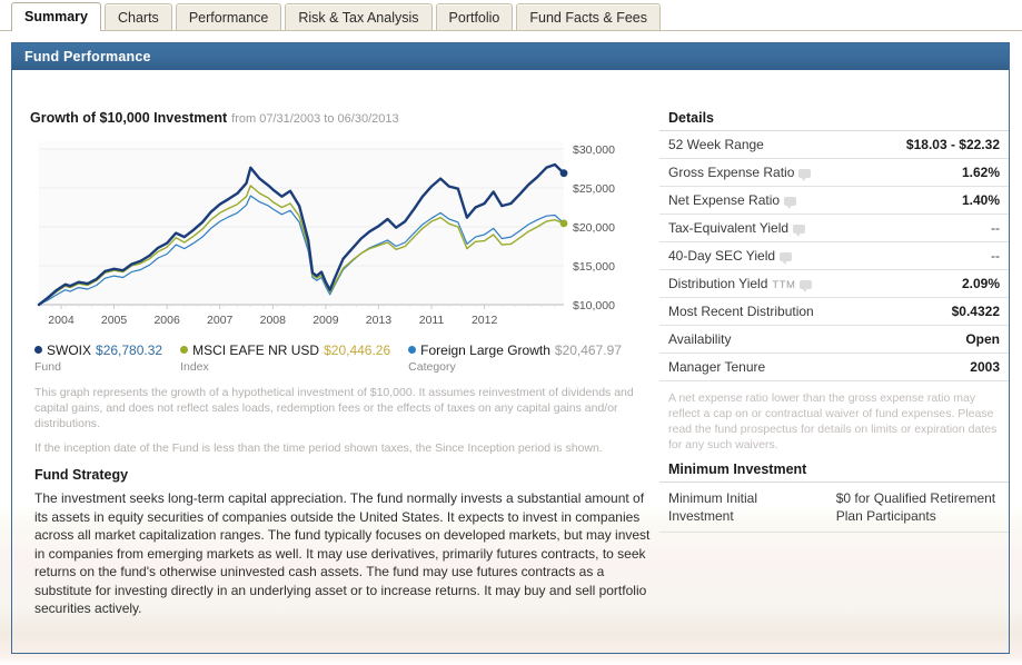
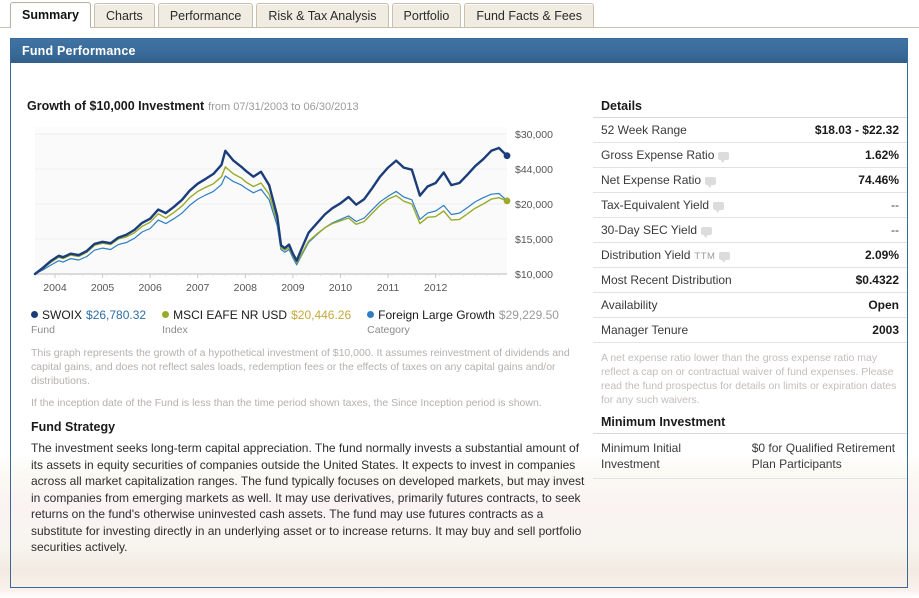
  Summary
  Charts
  Performance
  Risk & Tax Analysis
  Portfolio
  Fund Facts & Fees
  Fund Performance
  Growth of $10,000 Investment from 07/31/2003 to 06/30/2013
  $10,000
  $15,000
  $20,000
- $25,000
+ $44,000
  $30,000
  2004
  2005
  2006
  2007
  2008
  2009
- 2013
+ 2010
  2011
  2012
  SWOIX $26,780.32
  Fund
  MSCI EAFE NR USD $20,446.26
  Index
- Foreign Large Growth $20,467.97
+ Foreign Large Growth $29,229.50
  Category
  This graph represents the growth of a hypothetical investment of $10,000. It assumes reinvestment of dividends and capital gains, and does not reflect sales loads, redemption fees or the effects of taxes on any capital gains and/or distributions.
  If the inception date of the Fund is less than the time period shown taxes, the Since Inception period is shown.
  Fund Strategy
  The investment seeks long-term capital appreciation. The fund normally invests a substantial amount of its assets in equity securities of companies outside the United States. It expects to invest in companies across all market capitalization ranges. The fund typically focuses on developed markets, but may invest in companies from emerging markets as well. It may use derivatives, primarily futures contracts, to seek returns on the fund's otherwise uninvested cash assets. The fund may use futures contracts as a substitute for investing directly in an underlying asset or to increase returns. It may buy and sell portfolio securities actively.
  Details
  52 Week Range	$18.03 - $22.32
  Gross Expense Ratio	1.62%
- Net Expense Ratio	1.40%
+ Net Expense Ratio	74.46%
  Tax-Equivalent Yield	--
- 40-Day SEC Yield	--
+ 30-Day SEC Yield	--
  Distribution Yield TTM	2.09%
  Most Recent Distribution	$0.4322
  Availability	Open
  Manager Tenure	2003
  A net expense ratio lower than the gross expense ratio may reflect a cap on or contractual waiver of fund expenses. Please read the fund prospectus for details on limits or expiration dates for any such waivers.
  Minimum Investment
  Minimum Initial Investment	$0 for Qualified Retirement Plan Participants
